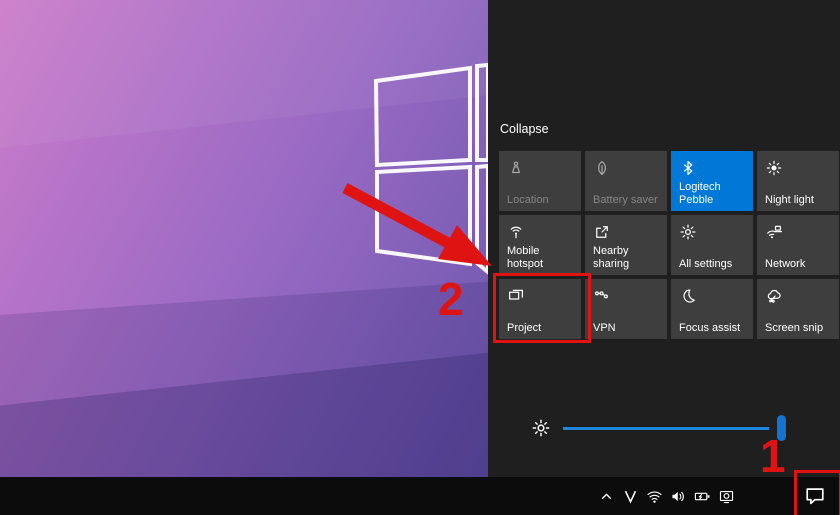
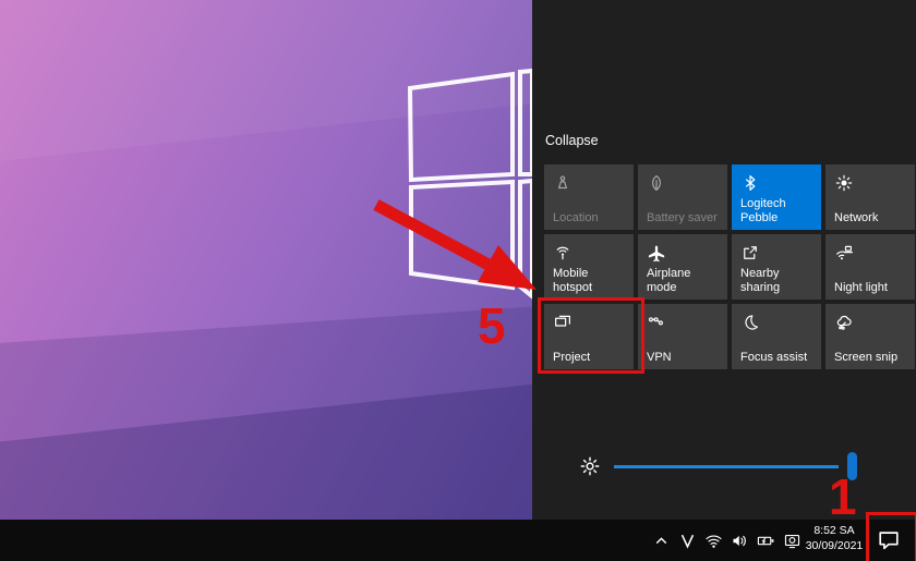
  Collapse
  Location
  Battery saver
  Logitech Pebble
- Night light
+ Network
  Mobile hotspot
+ Airplane mode
  Nearby sharing
- All settings
- Network
+ Night light
  Project
  VPN
  Focus assist
  Screen snip
+ 8:52 SA
+ 30/09/2021
- 2
+ 5
  1
